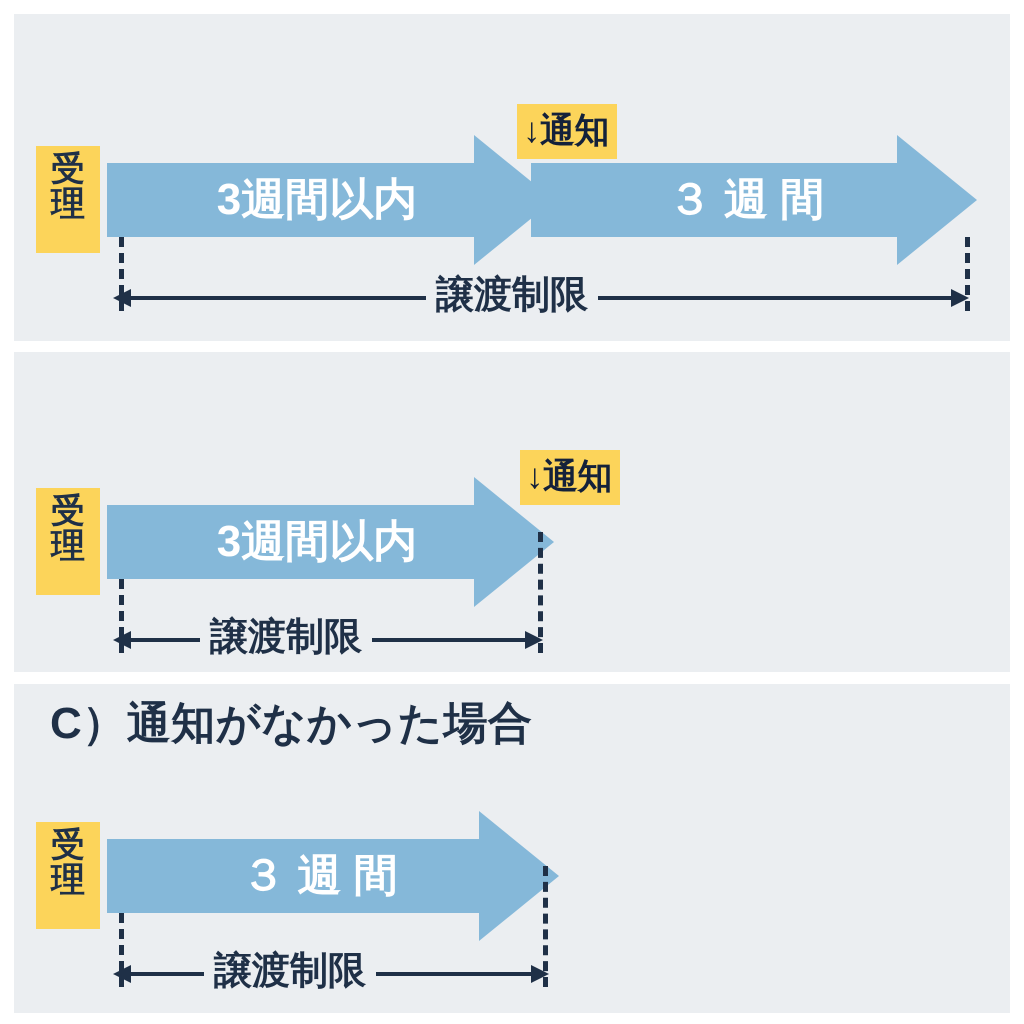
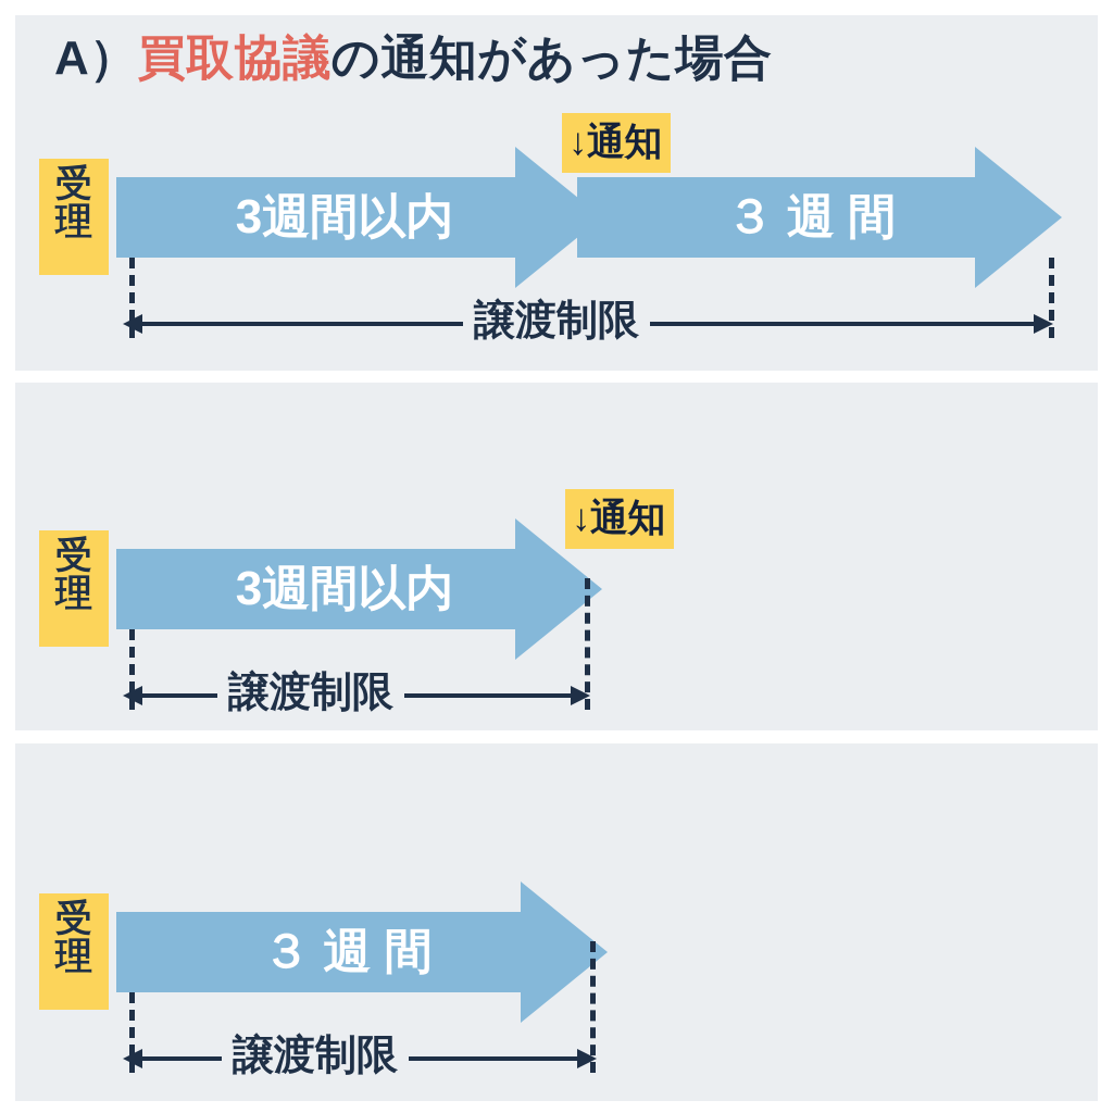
+ A）買取協議の通知があった場合
  受
  理
  3週間以内
  ３ 週 間
  ↓通知
  譲渡制限
  受
  理
  3週間以内
  ↓通知
  譲渡制限
- C）通知がなかった場合
  受
  理
  ３ 週 間
  譲渡制限
